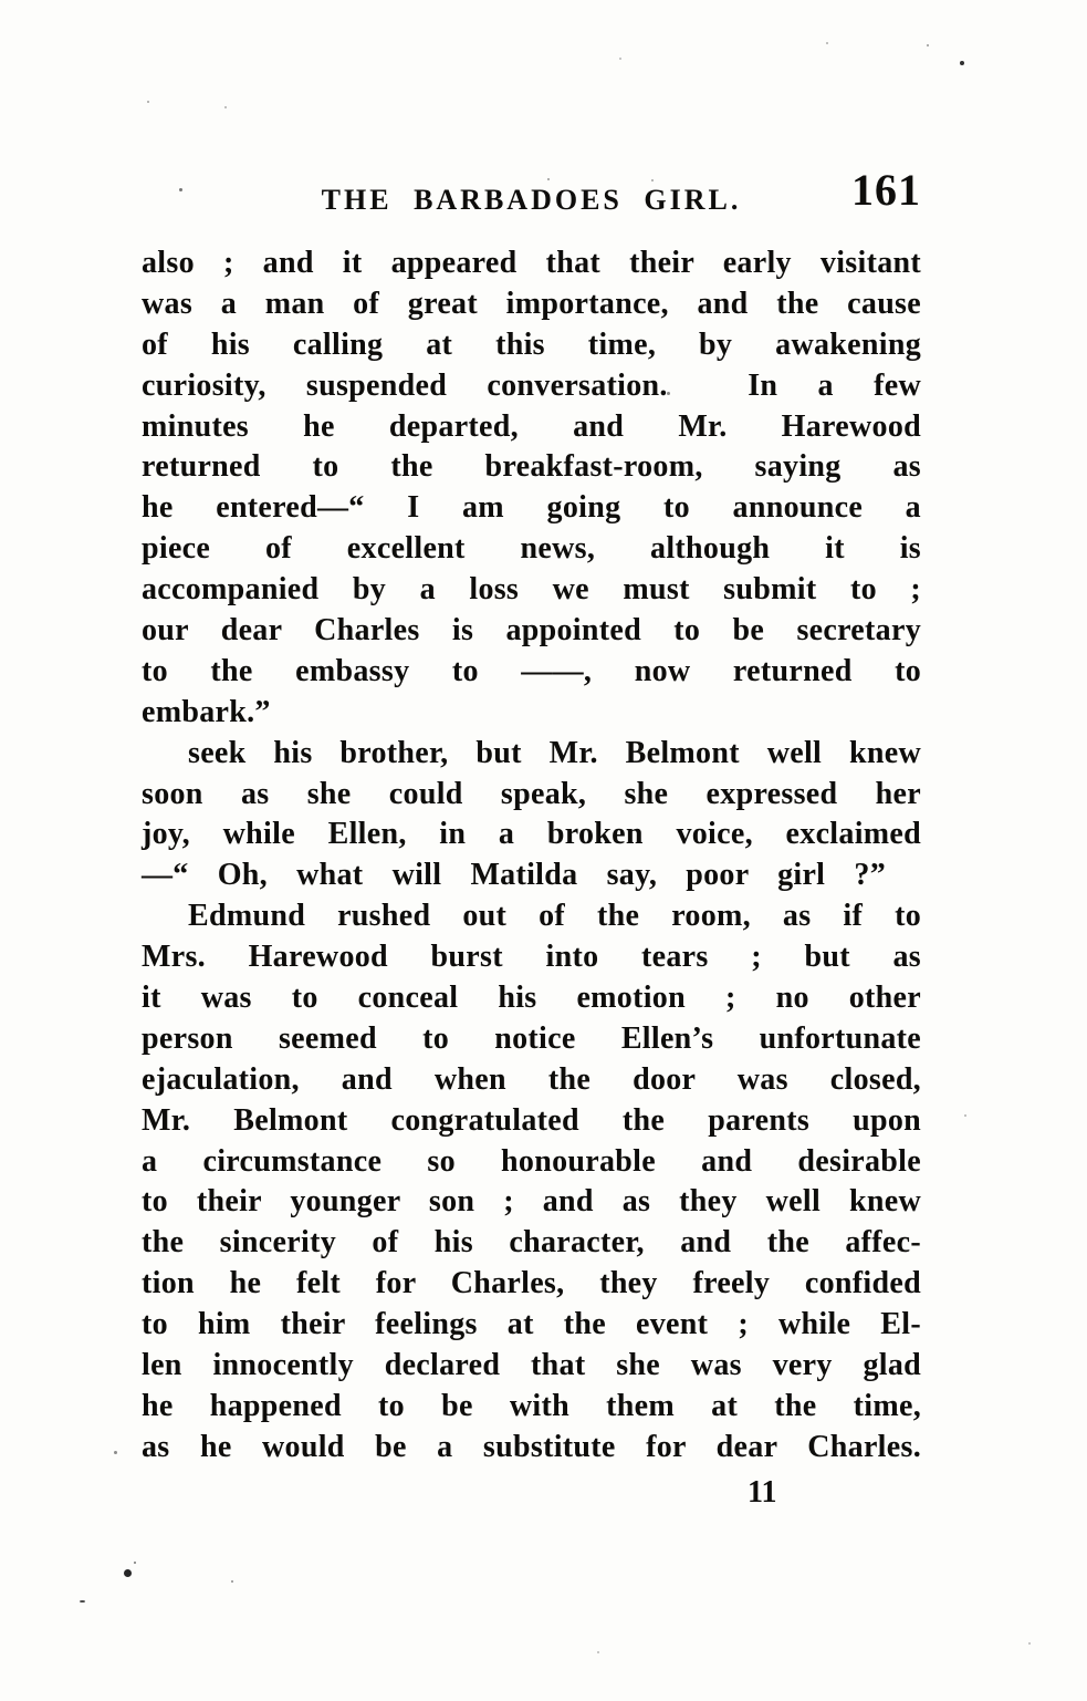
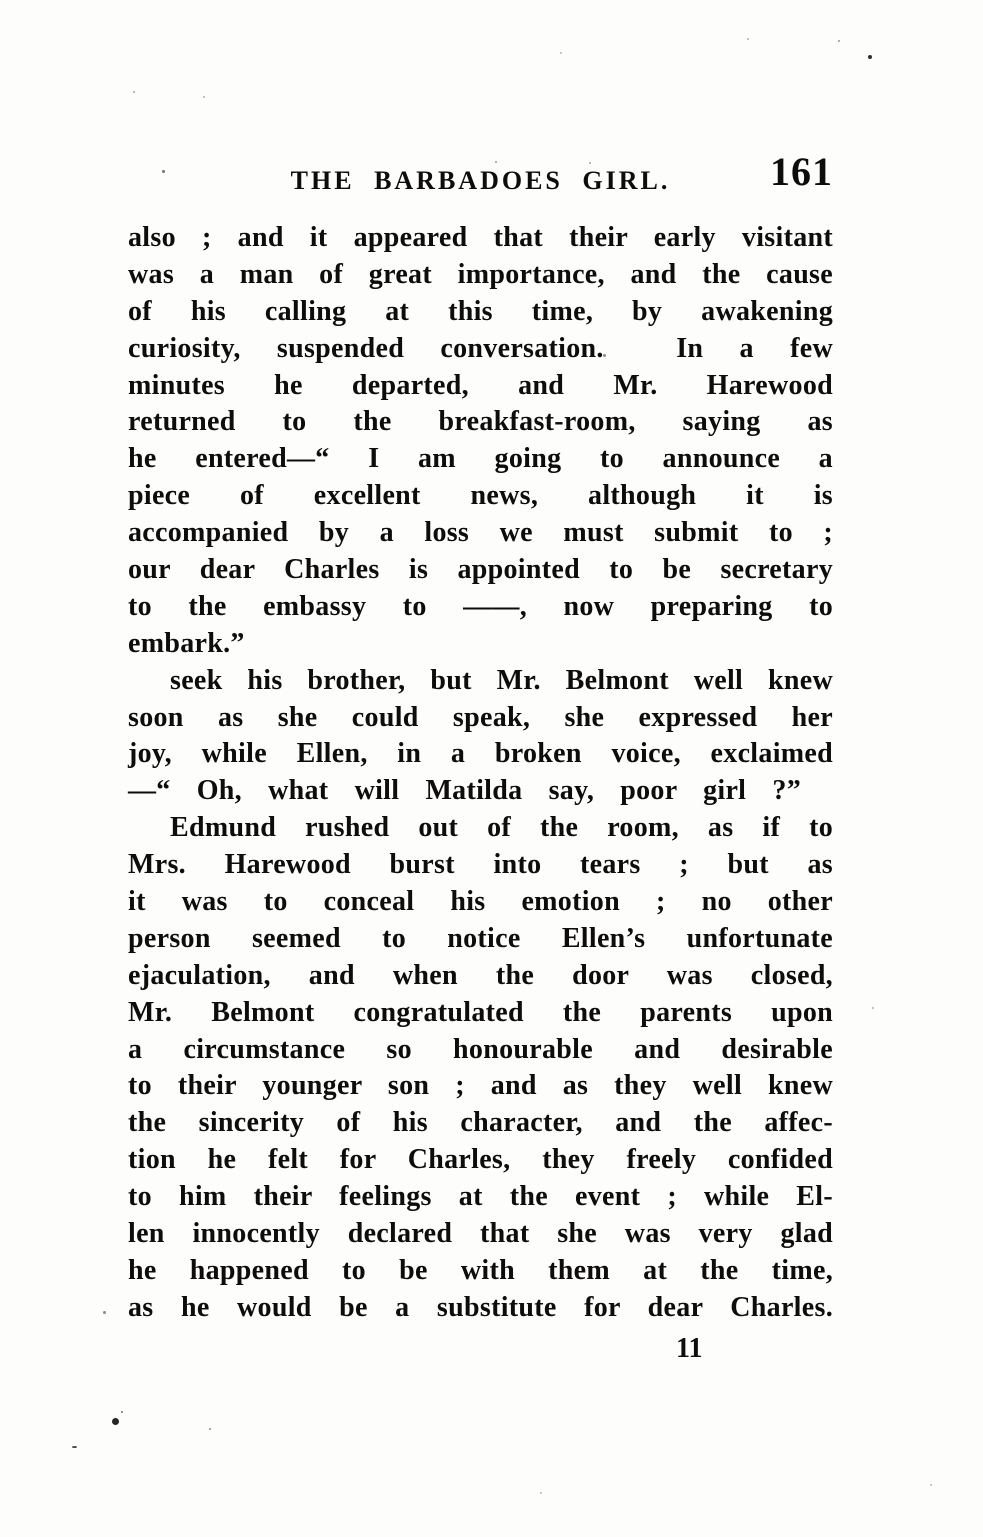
  THE BARBADOES GIRL.
  161
  also ; and it appeared that their early visitant
  was a man of great importance, and the cause
  of his calling at this time, by awakening
  curiosity, suspended conversation. In a few
  minutes he departed, and Mr. Harewood
  returned to the breakfast-room, saying as
  he entered—“ I am going to announce a
  piece of excellent news, although it is
  accompanied by a loss we must submit to ;
  our dear Charles is appointed to be secretary
- to the embassy to ——, now returned to
+ to the embassy to ——, now preparing to
  embark.”
  seek his brother, but Mr. Belmont well knew
  soon as she could speak, she expressed her
  joy, while Ellen, in a broken voice, exclaimed
  —“ Oh, what will Matilda say, poor girl ?”
  Edmund rushed out of the room, as if to
  Mrs. Harewood burst into tears ; but as
  it was to conceal his emotion ; no other
  person seemed to notice Ellen’s unfortunate
  ejaculation, and when the door was closed,
  Mr. Belmont congratulated the parents upon
  a circumstance so honourable and desirable
  to their younger son ; and as they well knew
  the sincerity of his character, and the affec-
  tion he felt for Charles, they freely confided
  to him their feelings at the event ; while El-
  len innocently declared that she was very glad
  he happened to be with them at the time,
  as he would be a substitute for dear Charles.
  11
